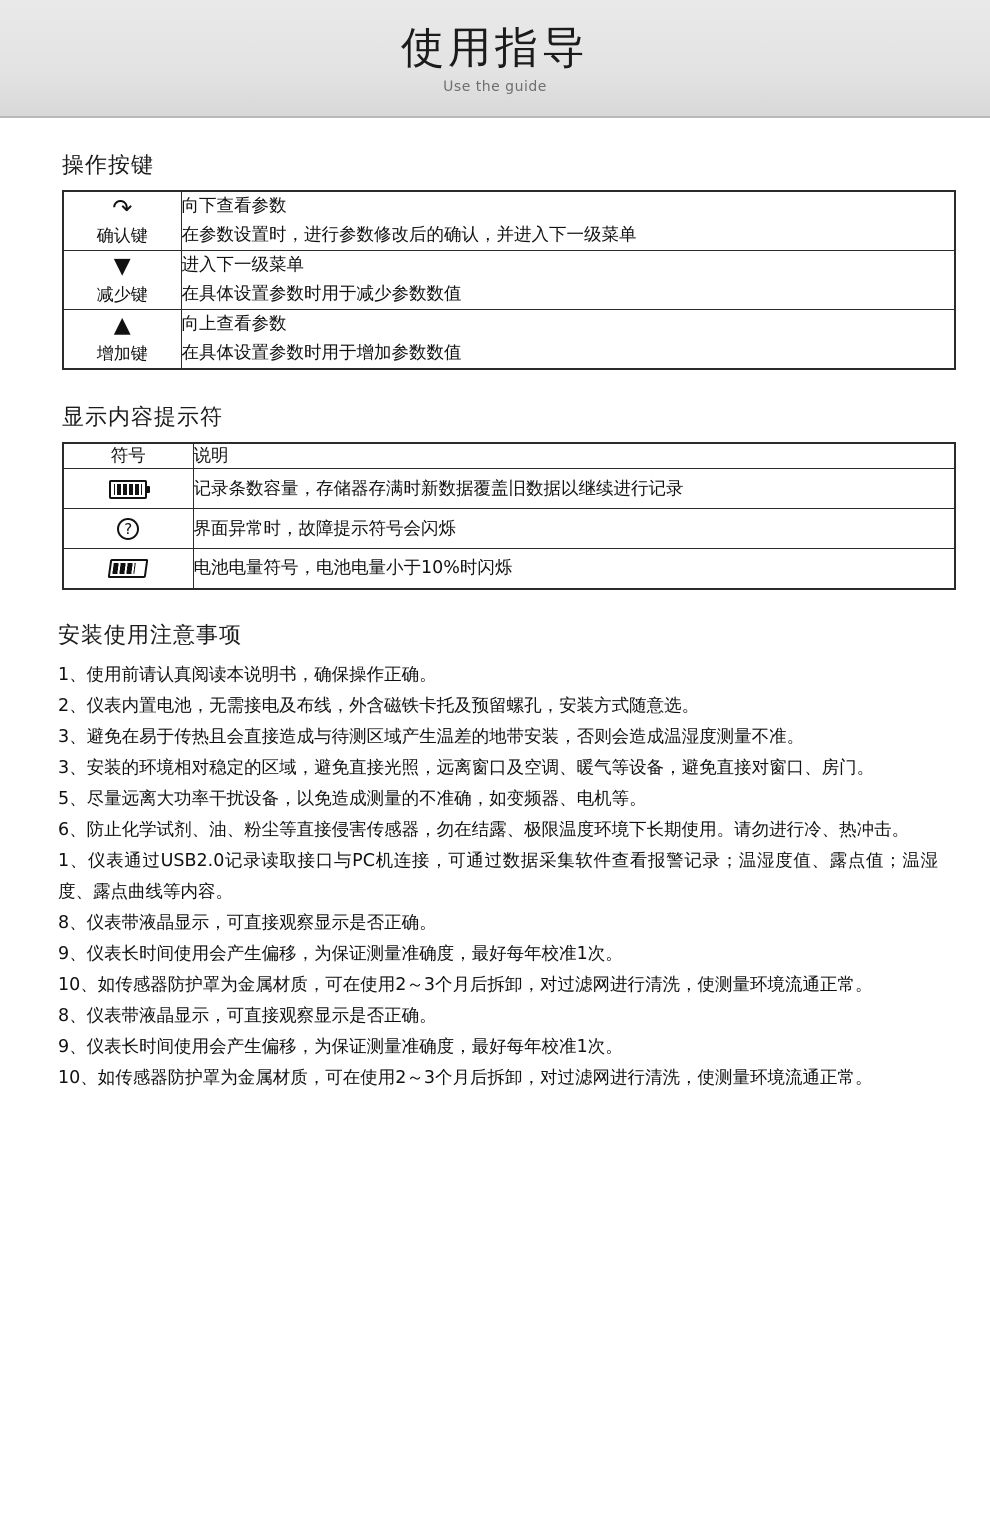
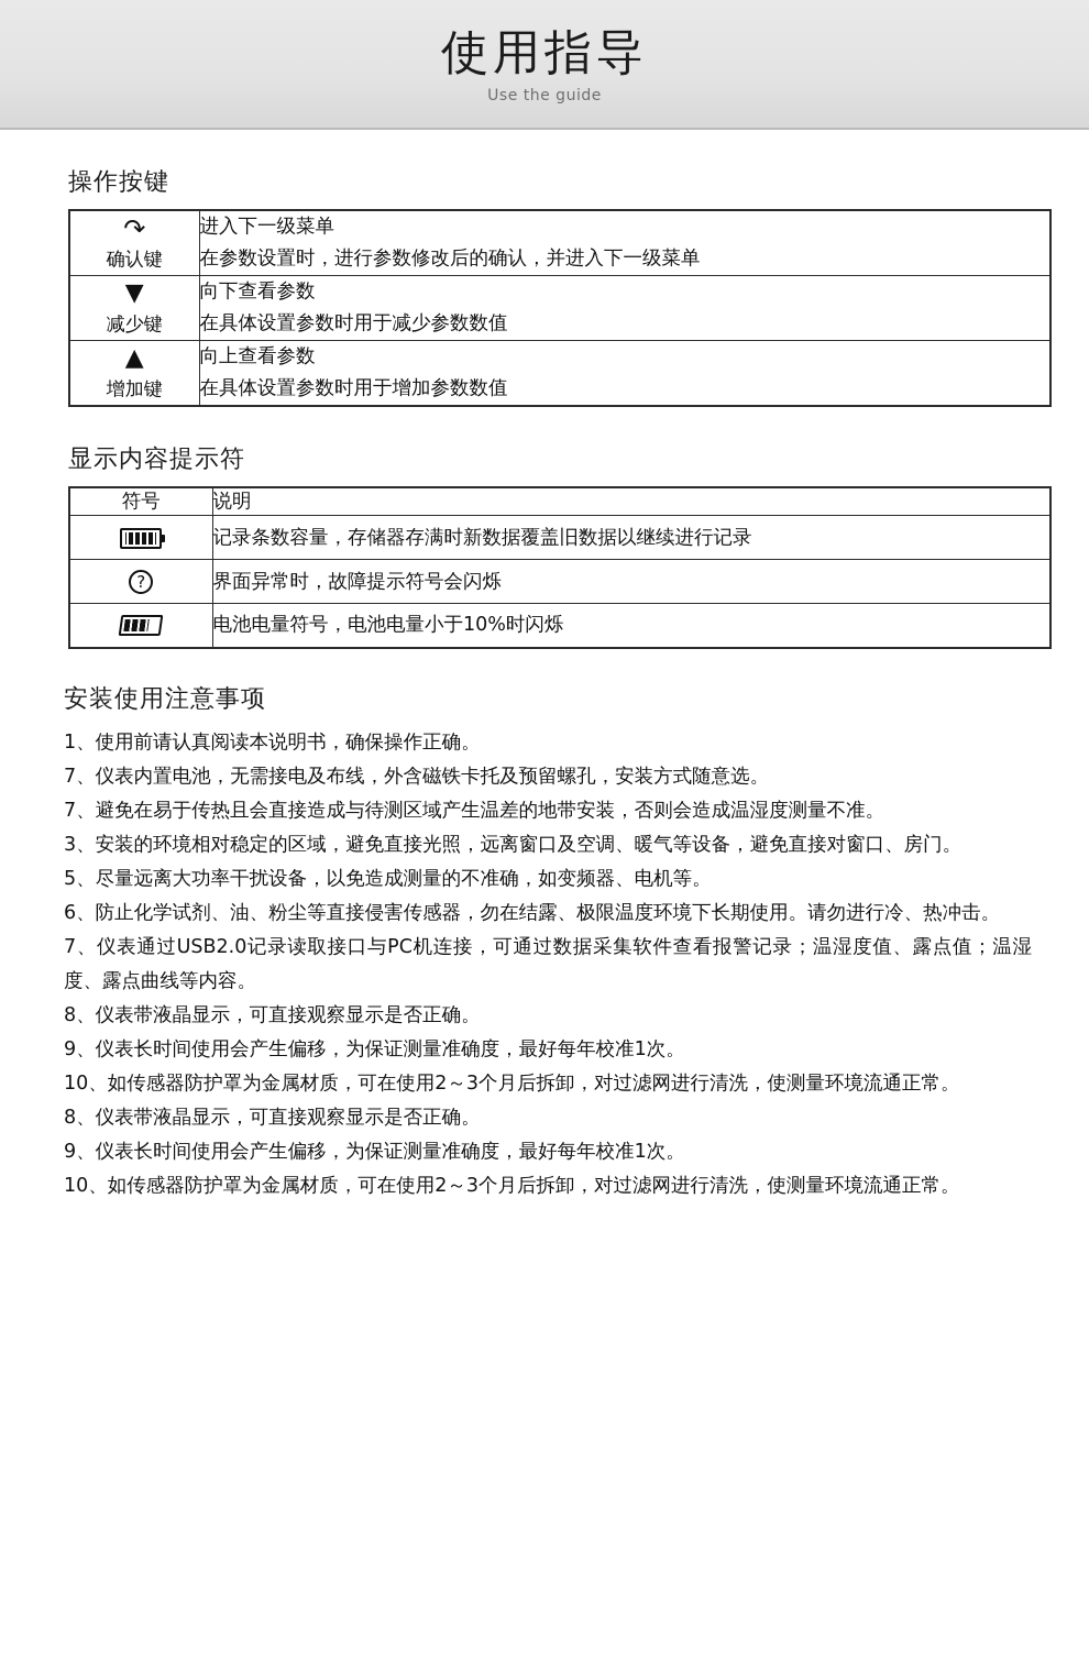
  使用指导
  Use the guide
  操作按键
- ↷ 确认键	向下查看参数 在参数设置时，进行参数修改后的确认，并进入下一级菜单
+ ↷ 确认键	进入下一级菜单 在参数设置时，进行参数修改后的确认，并进入下一级菜单
- ▼ 减少键	进入下一级菜单 在具体设置参数时用于减少参数数值
+ ▼ 减少键	向下查看参数 在具体设置参数时用于减少参数数值
  ▲ 增加键	向上查看参数 在具体设置参数时用于增加参数数值
  显示内容提示符
  符号	说明
  	记录条数容量，存储器存满时新数据覆盖旧数据以继续进行记录
  ?	界面异常时，故障提示符号会闪烁
  	电池电量符号，电池电量小于10%时闪烁
  安装使用注意事项
  1、使用前请认真阅读本说明书，确保操作正确。
- 2、仪表内置电池，无需接电及布线，外含磁铁卡托及预留螺孔，安装方式随意选。
+ 7、仪表内置电池，无需接电及布线，外含磁铁卡托及预留螺孔，安装方式随意选。
- 3、避免在易于传热且会直接造成与待测区域产生温差的地带安装，否则会造成温湿度测量不准。
+ 7、避免在易于传热且会直接造成与待测区域产生温差的地带安装，否则会造成温湿度测量不准。
  3、安装的环境相对稳定的区域，避免直接光照，远离窗口及空调、暖气等设备，避免直接对窗口、房门。
  5、尽量远离大功率干扰设备，以免造成测量的不准确，如变频器、电机等。
  6、防止化学试剂、油、粉尘等直接侵害传感器，勿在结露、极限温度环境下长期使用。请勿进行冷、热冲击。
- 1、仪表通过USB2.0记录读取接口与PC机连接，可通过数据采集软件查看报警记录；温湿度值、露点值；温湿度、露点曲线等内容。
+ 7、仪表通过USB2.0记录读取接口与PC机连接，可通过数据采集软件查看报警记录；温湿度值、露点值；温湿度、露点曲线等内容。
  8、仪表带液晶显示，可直接观察显示是否正确。
  9、仪表长时间使用会产生偏移，为保证测量准确度，最好每年校准1次。
  10、如传感器防护罩为金属材质，可在使用2～3个月后拆卸，对过滤网进行清洗，使测量环境流通正常。
  8、仪表带液晶显示，可直接观察显示是否正确。
  9、仪表长时间使用会产生偏移，为保证测量准确度，最好每年校准1次。
  10、如传感器防护罩为金属材质，可在使用2～3个月后拆卸，对过滤网进行清洗，使测量环境流通正常。
